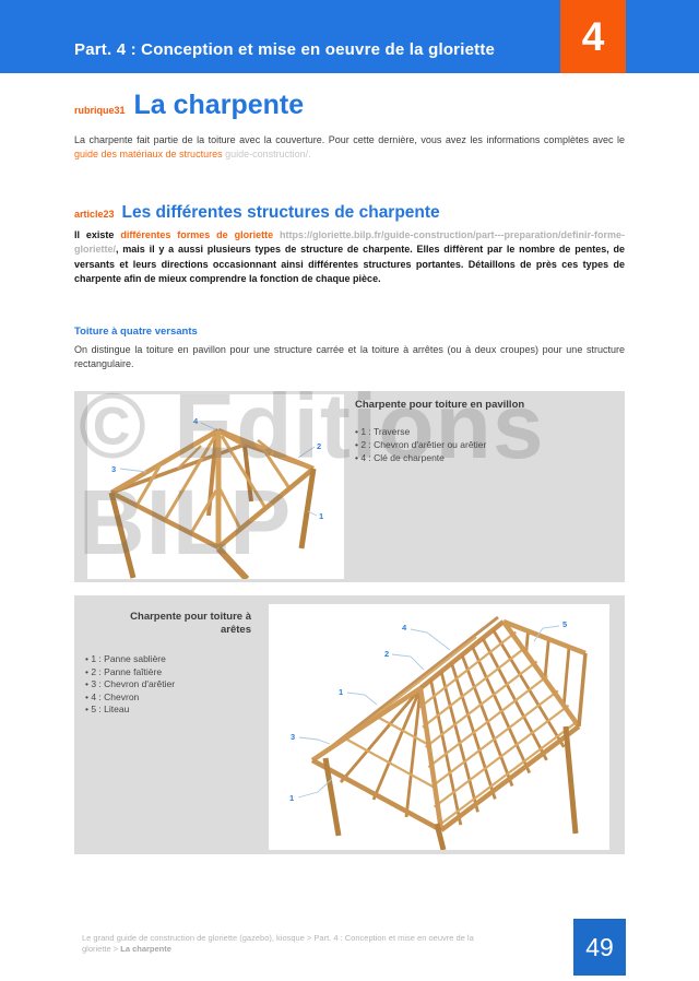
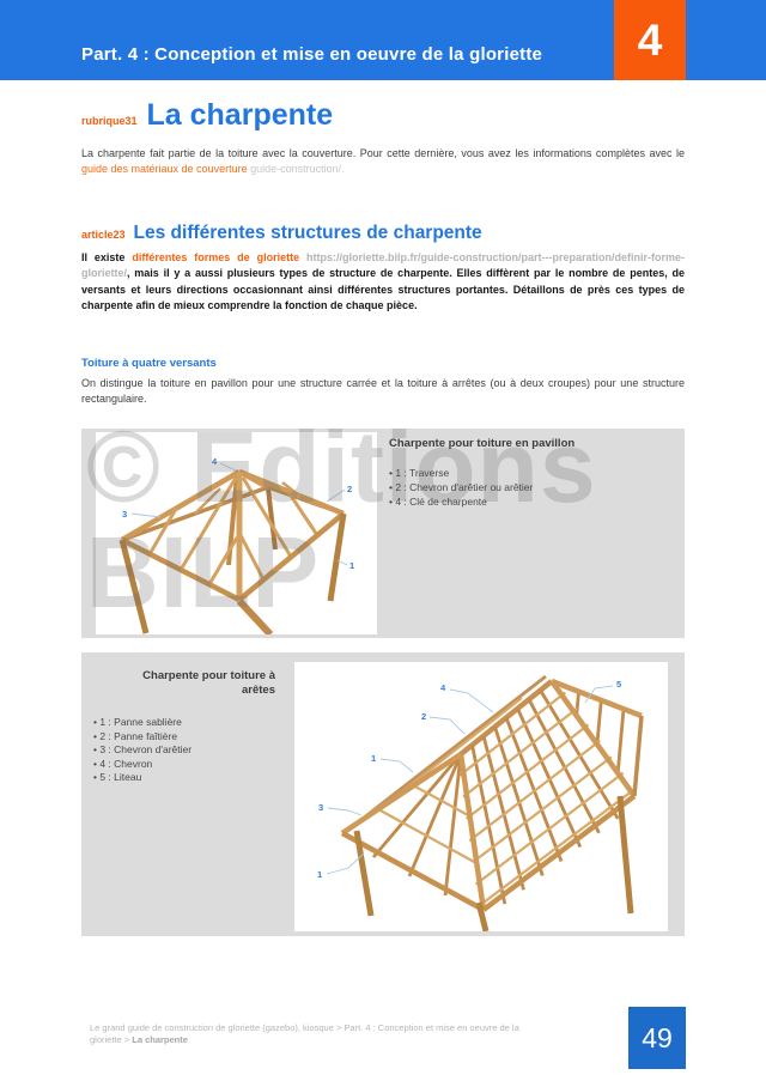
  Part. 4 : Conception et mise en oeuvre de la gloriette
  4
  rubrique31
  La charpente
- La charpente fait partie de la toiture avec la couverture. Pour cette dernière, vous avez les informations complètes avec le guide des matériaux de structures guide-construction/.
+ La charpente fait partie de la toiture avec la couverture. Pour cette dernière, vous avez les informations complètes avec le guide des matériaux de couverture guide-construction/.
  article23
  Les différentes structures de charpente
  Il existe différentes formes de gloriette https://gloriette.bilp.fr/guide-construction/part---preparation/definir-forme-gloriette/, mais il y a aussi plusieurs types de structure de charpente. Elles diffèrent par le nombre de pentes, de versants et leurs directions occasionnant ainsi différentes structures portantes. Détaillons de près ces types de charpente afin de mieux comprendre la fonction de chaque pièce.
  Toiture à quatre versants
  On distingue la toiture en pavillon pour une structure carrée et la toiture à arrêtes (ou à deux croupes) pour une structure rectangulaire.
  4
  2
  3
  1
  © Editions
  BILP
  Charpente pour toiture en pavillon
  1 : Traverse
  2 : Chevron d'arêtier ou arêtier
  4 : Clé de charpente
  4
  5
  2
  1
  3
  1
  Charpente pour toiture à arêtes
  1 : Panne sablière
  2 : Panne faîtière
  3 : Chevron d'arêtier
  4 : Chevron
  5 : Liteau
  Le grand guide de construction de gloriette (gazebo), kiosque > Part. 4 : Conception et mise en oeuvre de la gloriette > La charpente
  49
